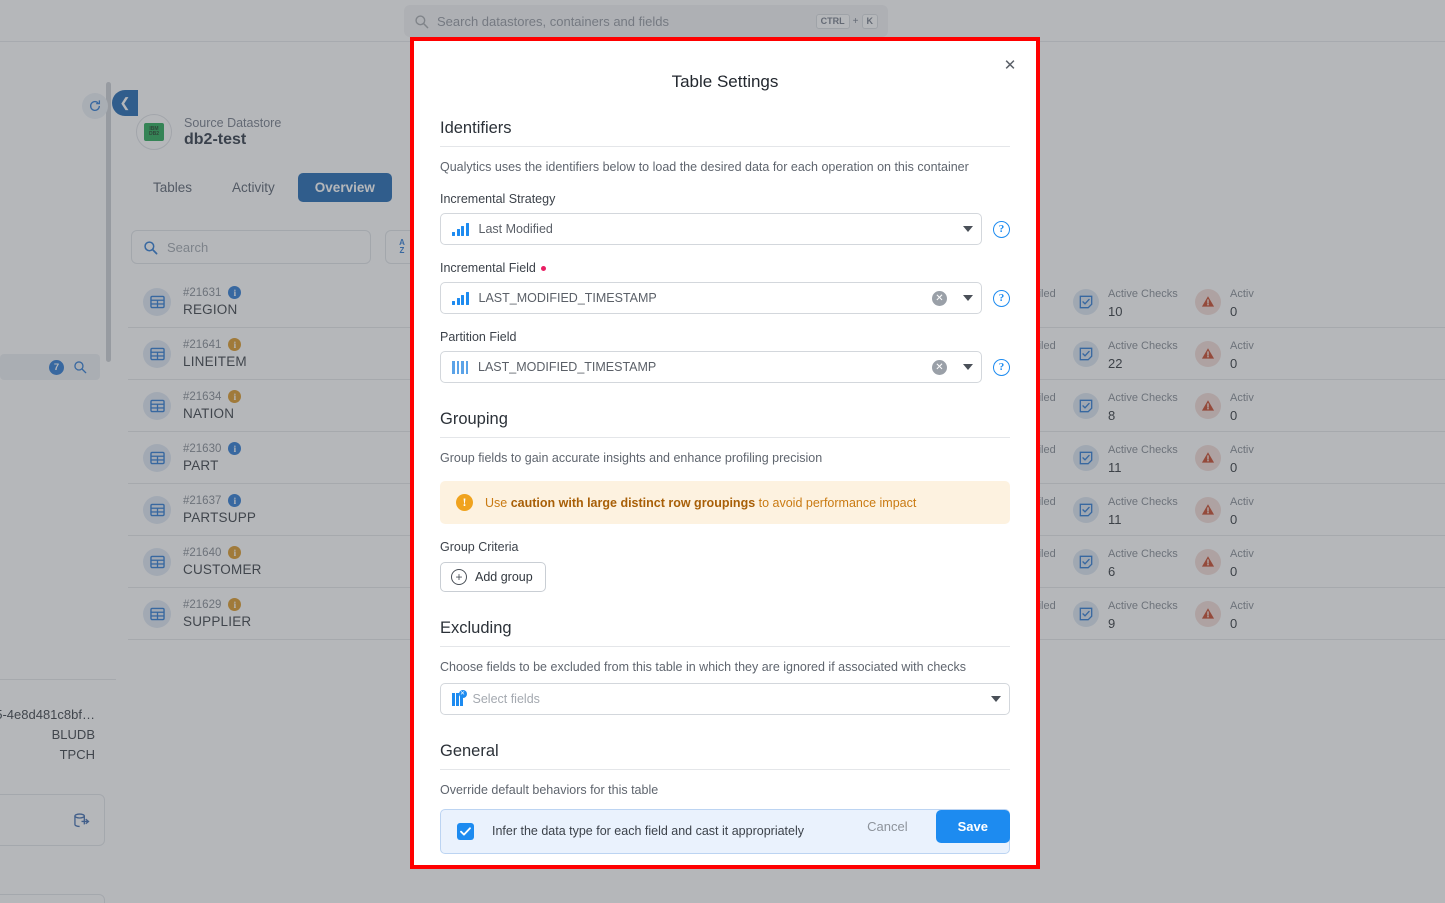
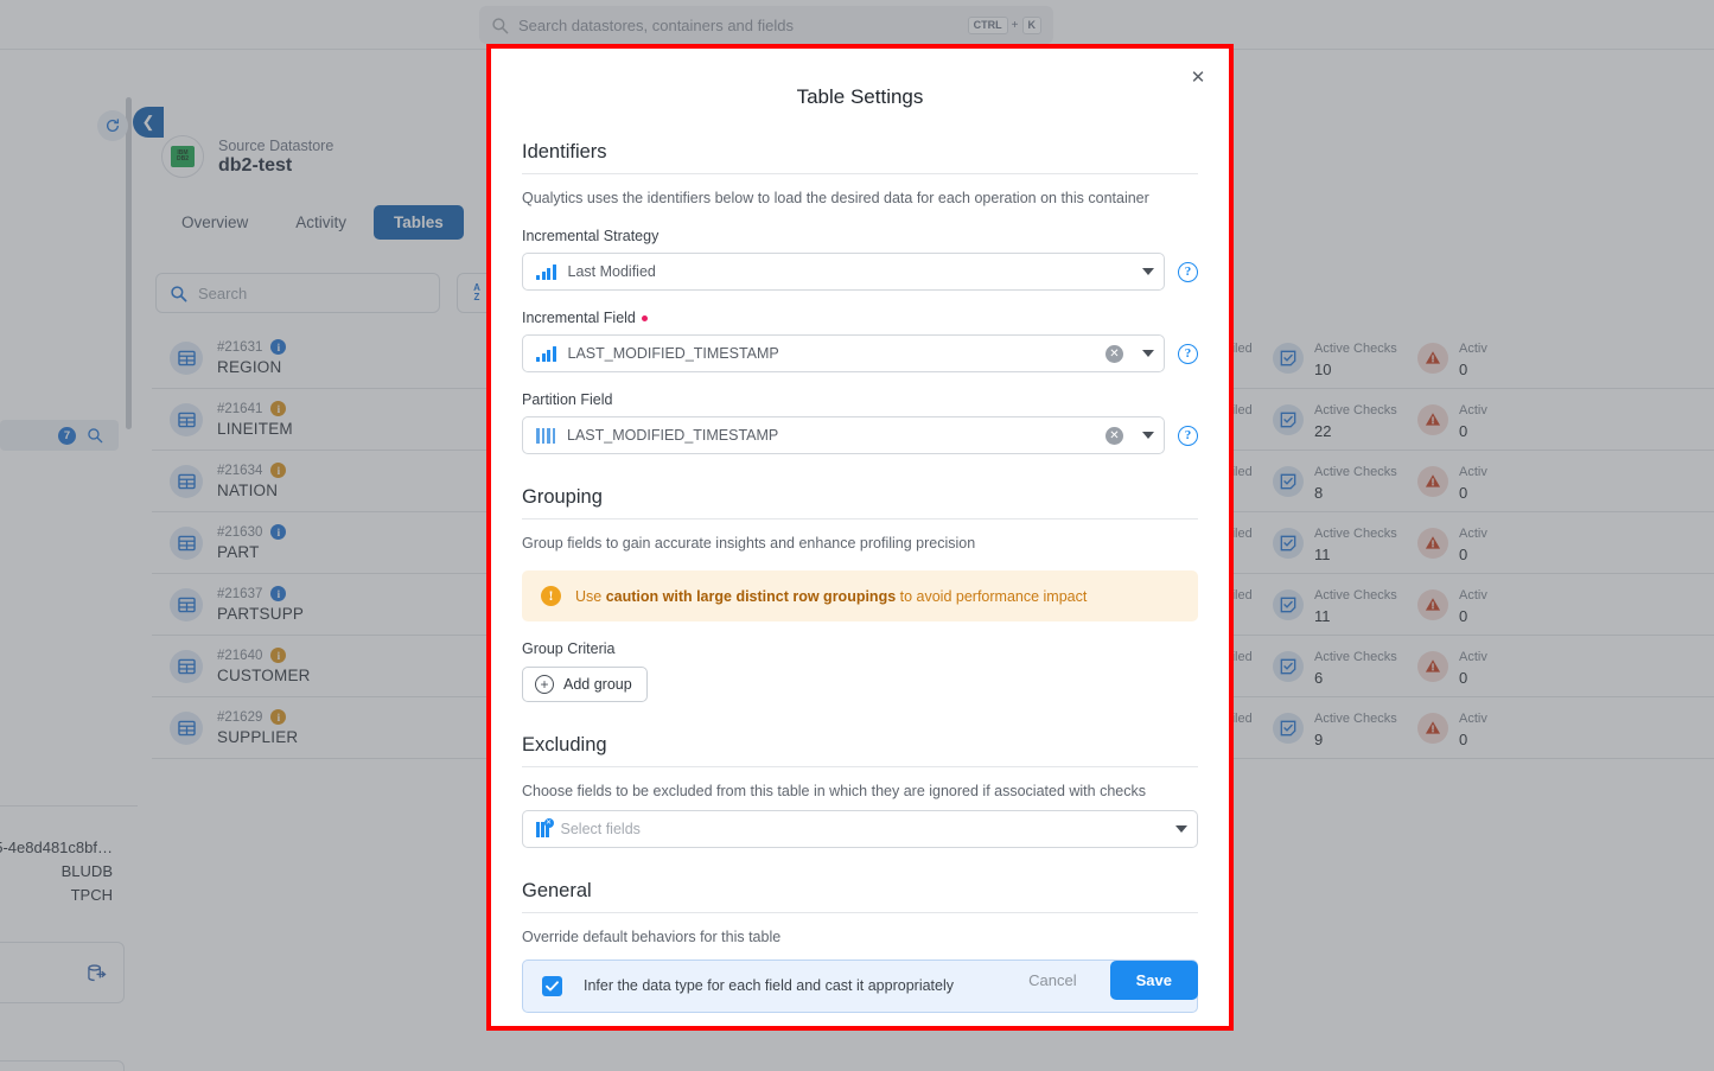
  Search datastores, containers and fields
  CTRL
  +
  K
  ❮
  Source Datastore
  db2-test
- Tables
+ Overview
  Activity
- Overview
+ Tables
  Search
  A
  Z
  #21631
  i
  REGION
  Active Checks
  10
  Activ
  0
  #21641
  i
  LINEITEM
  Active Checks
  22
  Activ
  0
  #21634
  i
  NATION
  Active Checks
  8
  Activ
  0
  #21630
  i
  PART
  Active Checks
  11
  Activ
  0
  #21637
  i
  PARTSUPP
  Active Checks
  11
  Activ
  0
  #21640
  i
  CUSTOMER
  Active Checks
  6
  Activ
  0
  #21629
  i
  SUPPLIER
  Active Checks
  9
  Activ
  0
  -4e8d481c8bf…
  BLUDB
  TPCH
  7
  ✕
  Table Settings
  Identifiers
  Qualytics uses the identifiers below to load the desired data for each operation on this container
  Incremental Strategy
  Last Modified
  ?
  Incremental Field
  LAST_MODIFIED_TIMESTAMP
  ✕
  ?
  Partition Field
  LAST_MODIFIED_TIMESTAMP
  ✕
  ?
  Grouping
  Group fields to gain accurate insights and enhance profiling precision
  !
  Use caution with large distinct row groupings to avoid performance impact
  Group Criteria
  +
  Add group
  Excluding
  Choose fields to be excluded from this table in which they are ignored if associated with checks
  Select fields
  General
  Override default behaviors for this table
  Infer the data type for each field and cast it appropriately
  Cancel
  Save
